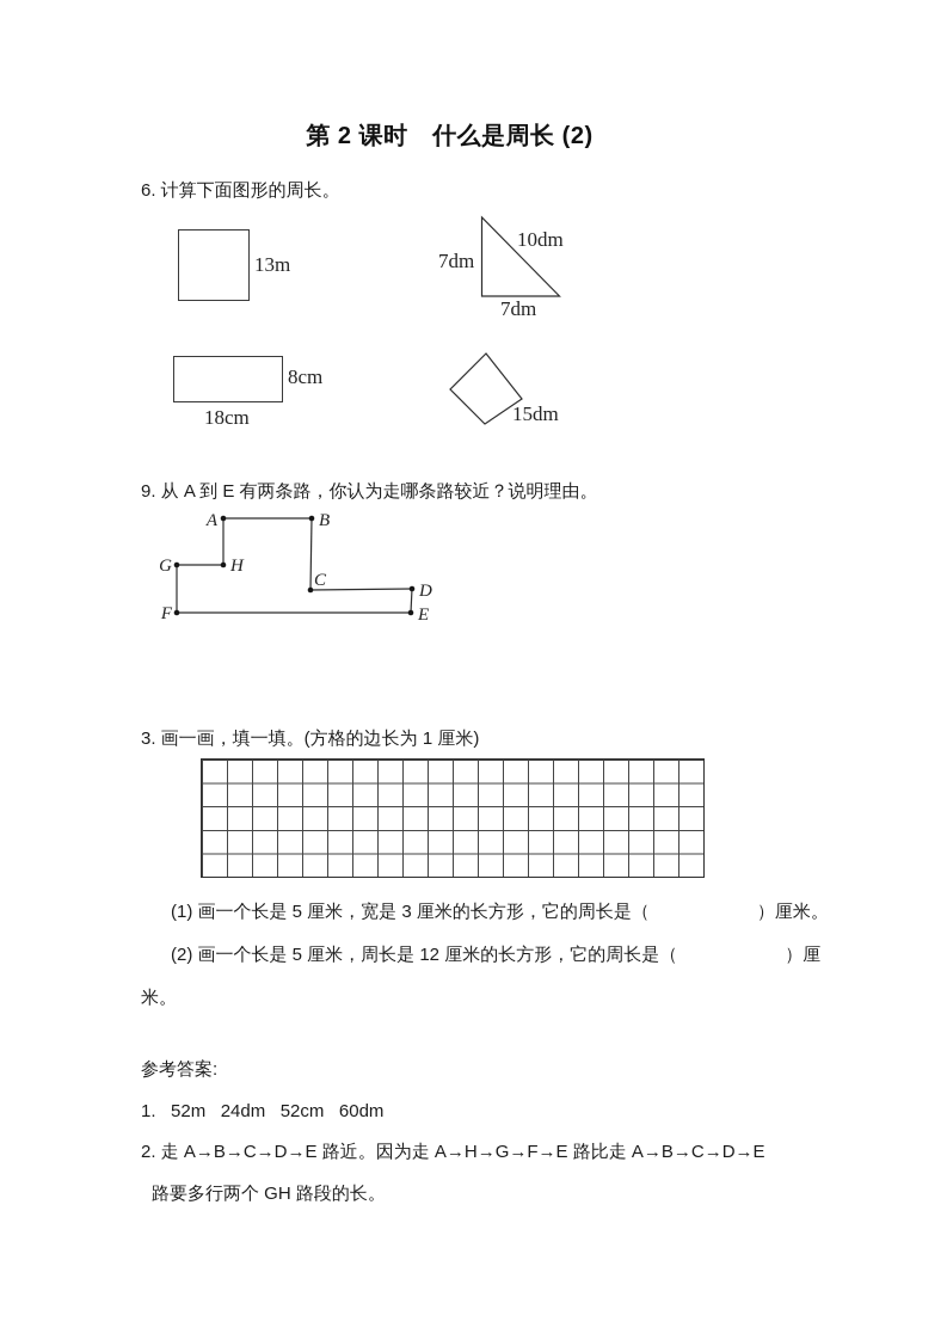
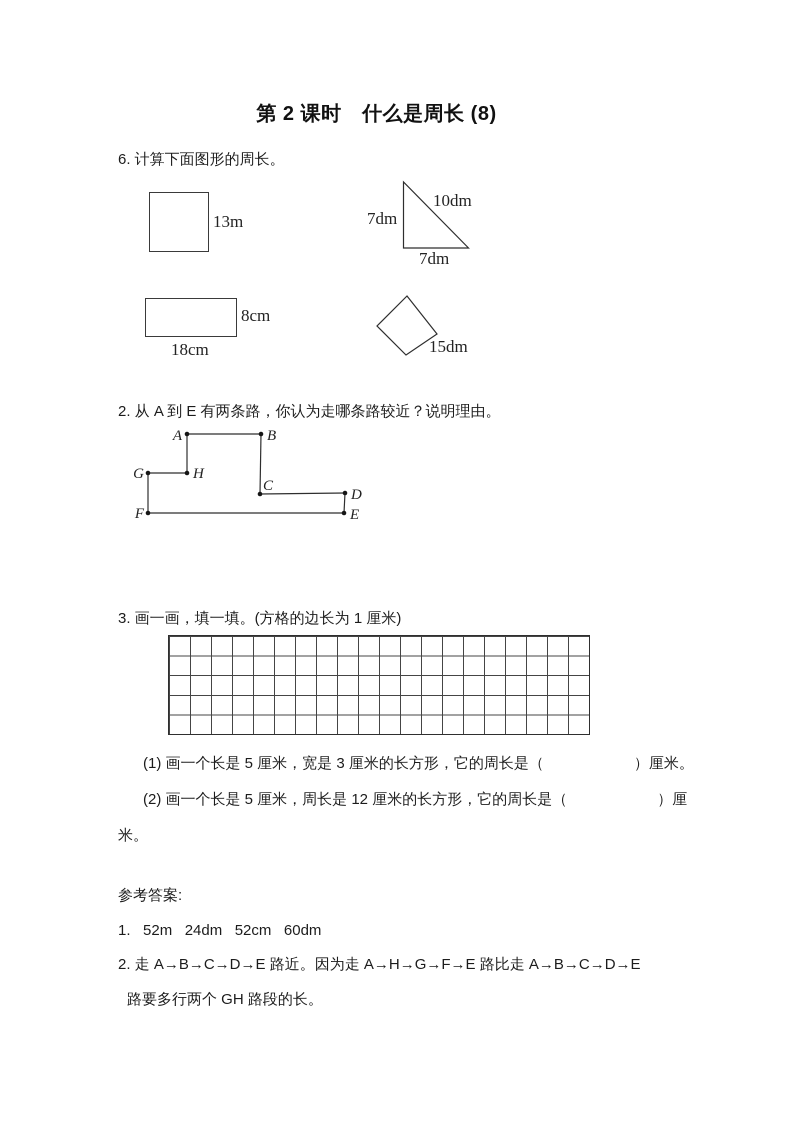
- 第 2 课时 什么是周长 (2)
+ 第 2 课时 什么是周长 (8)
  6. 计算下面图形的周长。
  13m
  7dm
  10dm
  7dm
  8cm
  18cm
  15dm
- 9. 从 A 到 E 有两条路，你认为走哪条路较近？说明理由。
+ 2. 从 A 到 E 有两条路，你认为走哪条路较近？说明理由。
  A
  B
  G
  H
  C
  D
  F
  E
  3. 画一画，填一填。(方格的边长为 1 厘米)
  (1) 画一个长是 5 厘米，宽是 3 厘米的长方形，它的周长是（ ）厘米。
  (2) 画一个长是 5 厘米，周长是 12 厘米的长方形，它的周长是（ ）厘
  米。
  参考答案:
  1. 52m 24dm 52cm 60dm
  2. 走 A→B→C→D→E 路近。因为走 A→H→G→F→E 路比走 A→B→C→D→E
  路要多行两个 GH 路段的长。
